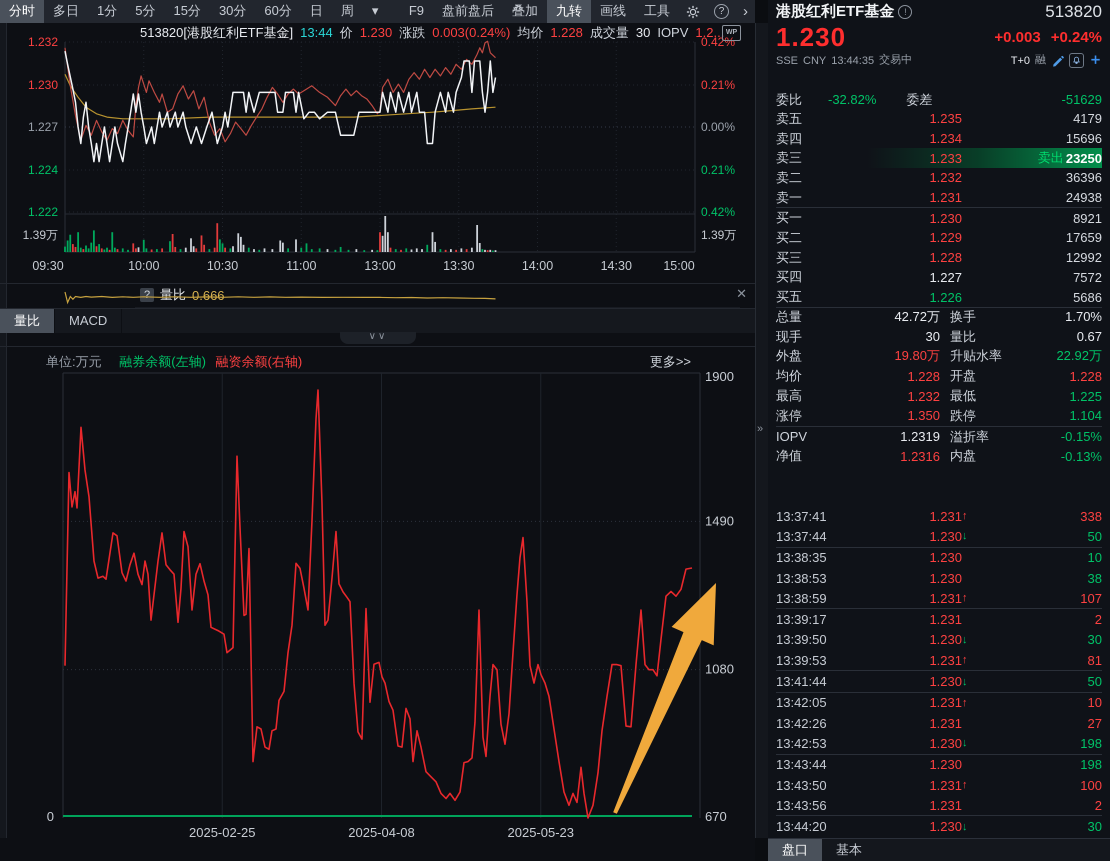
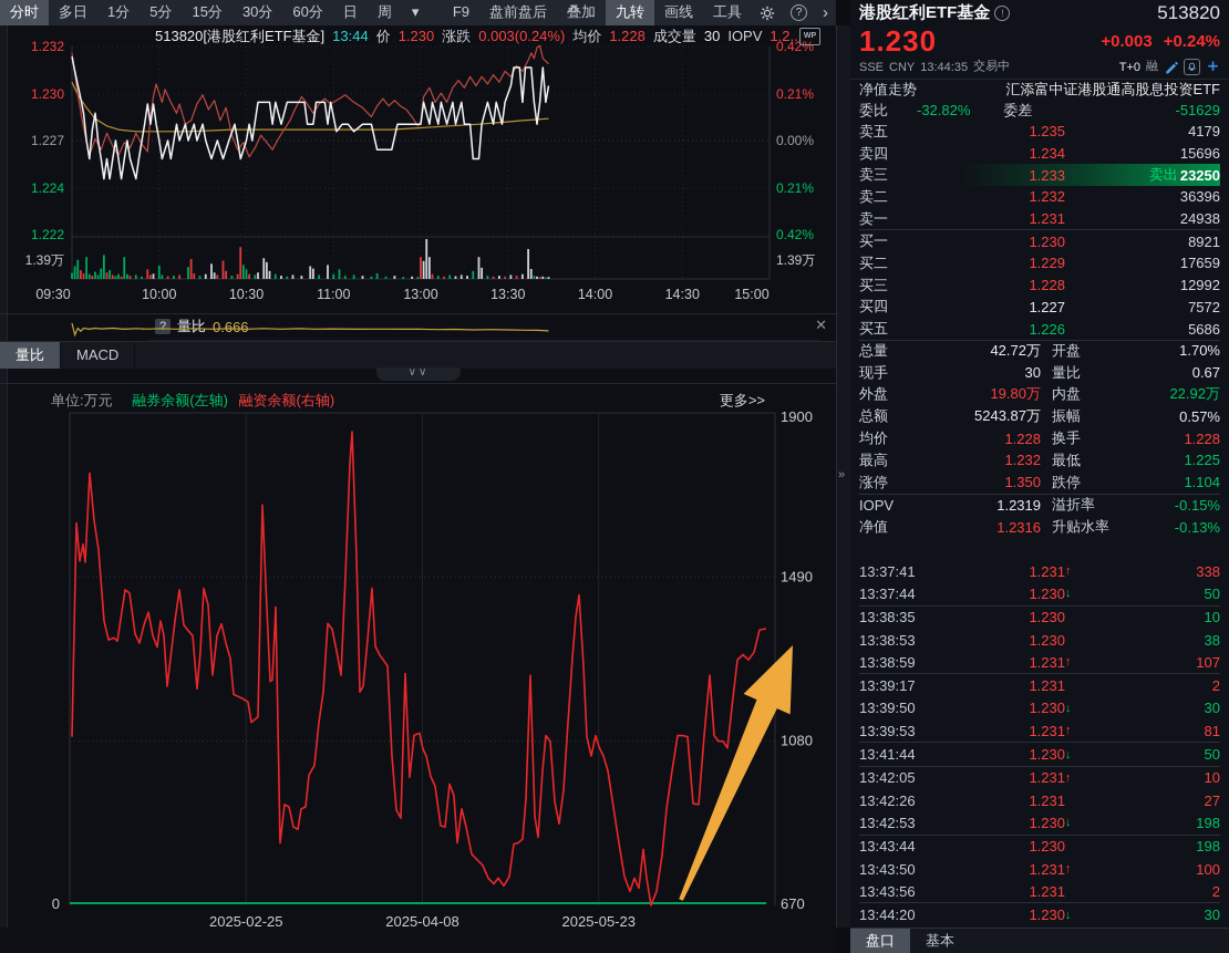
  分时
  多日
  1分
  5分
  15分
  30分
  60分
  日
  周
  ▾
  F9
  盘前盘后
  叠加
  九转
  画线
  工具
  ?
  ›
  513820[港股红利ETF基金] 13:44 价 1.230 涨跌 0.003(0.24%) 均价 1.228 成交量 30 IOPV 1.2...
  1.232
  1.230
  1.227
  1.224
  1.222
  0.42%
  0.21%
  0.00%
  0.21%
  0.42%
  1.39万
  1.39万
  09:30
  10:00
  10:30
  11:00
  13:00
  13:30
  14:00
  14:30
  15:00
  ?
  量比
  0.666
  ✕
  量比
  MACD
  ∨∨
  单位:万元 融券余额(左轴) 融资余额(右轴)
  更多>>
  2025-02-25
  2025-04-08
  2025-05-23
  1900
  1490
  1080
  670
  0
  »
  港股红利ETF基金
  !
  513820
  1.230
  +0.003 +0.24%
  SSE
  CNY
  13:44:35
  交易中
  T+0
  融
  ＋
+ 净值走势
+ 汇添富中证港股通高股息投资ETF
  委比
  -32.82%
  委差
  -51629
  卖五
  1.235
  4179
  卖四
  1.234
  15696
  卖三
  1.233
  卖出
  23250
  卖二
  1.232
  36396
  卖一
  1.231
  24938
  买一
  1.230
  8921
  买二
  1.229
  17659
  买三
  1.228
  12992
  买四
  1.227
  7572
  买五
  1.226
  5686
  总量
  42.72万
- 换手
+ 开盘
  1.70%
  现手
  30
  量比
  0.67
  外盘
  19.80万
- 升贴水率
+ 内盘
  22.92万
+ 总额
+ 5243.87万
+ 振幅
+ 0.57%
  均价
  1.228
- 开盘
+ 换手
  1.228
  最高
  1.232
  最低
  1.225
  涨停
  1.350
  跌停
  1.104
  IOPV
  1.2319
  溢折率
  -0.15%
  净值
  1.2316
- 内盘
+ 升贴水率
  -0.13%
  13:37:41
  1.231
  ↑
  338
  13:37:44
  1.230
  ↓
  50
  13:38:35
  1.230
  10
  13:38:53
  1.230
  38
  13:38:59
  1.231
  ↑
  107
  13:39:17
  1.231
  2
  13:39:50
  1.230
  ↓
  30
  13:39:53
  1.231
  ↑
  81
  13:41:44
  1.230
  ↓
  50
  13:42:05
  1.231
  ↑
  10
  13:42:26
  1.231
  27
  13:42:53
  1.230
  ↓
  198
  13:43:44
  1.230
  198
  13:43:50
  1.231
  ↑
  100
  13:43:56
  1.231
  2
  13:44:20
  1.230
  ↓
  30
  盘口
  基本
